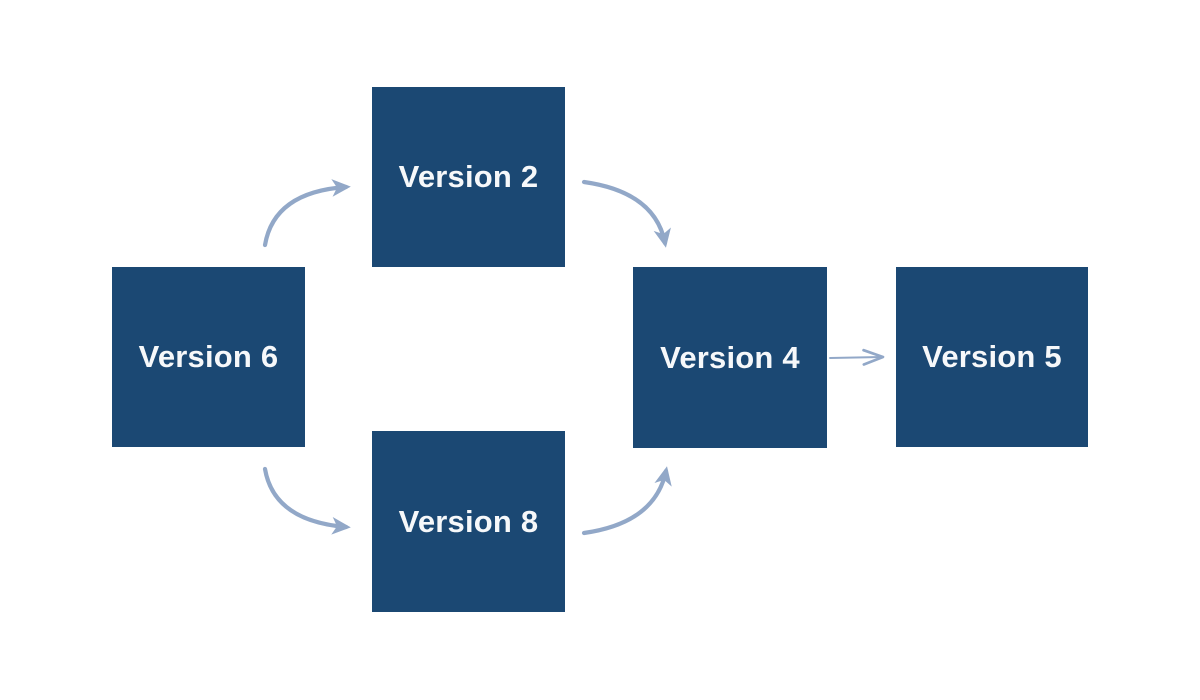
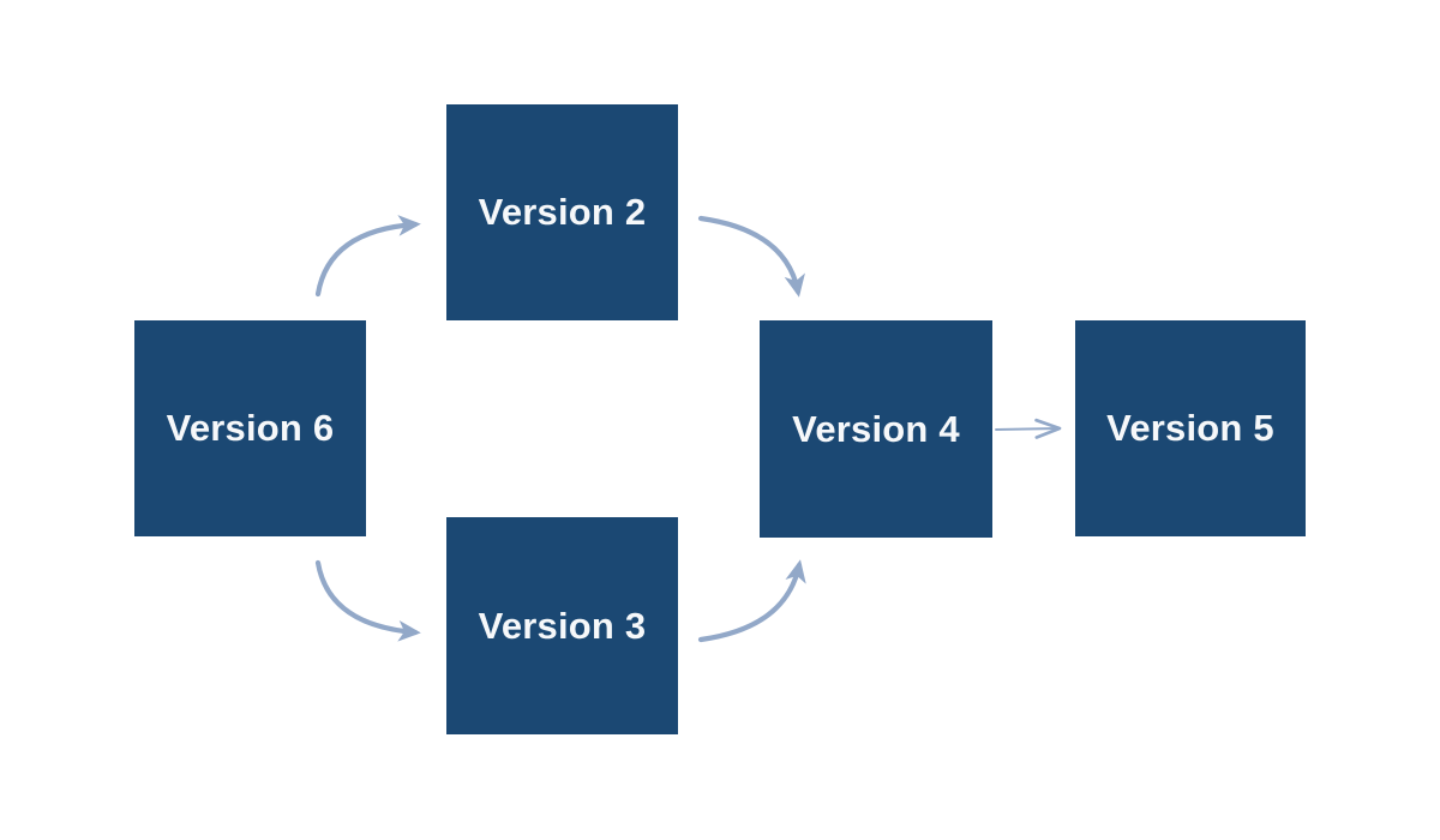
  Version 6
  Version 2
- Version 8
+ Version 3
  Version 4
  Version 5
